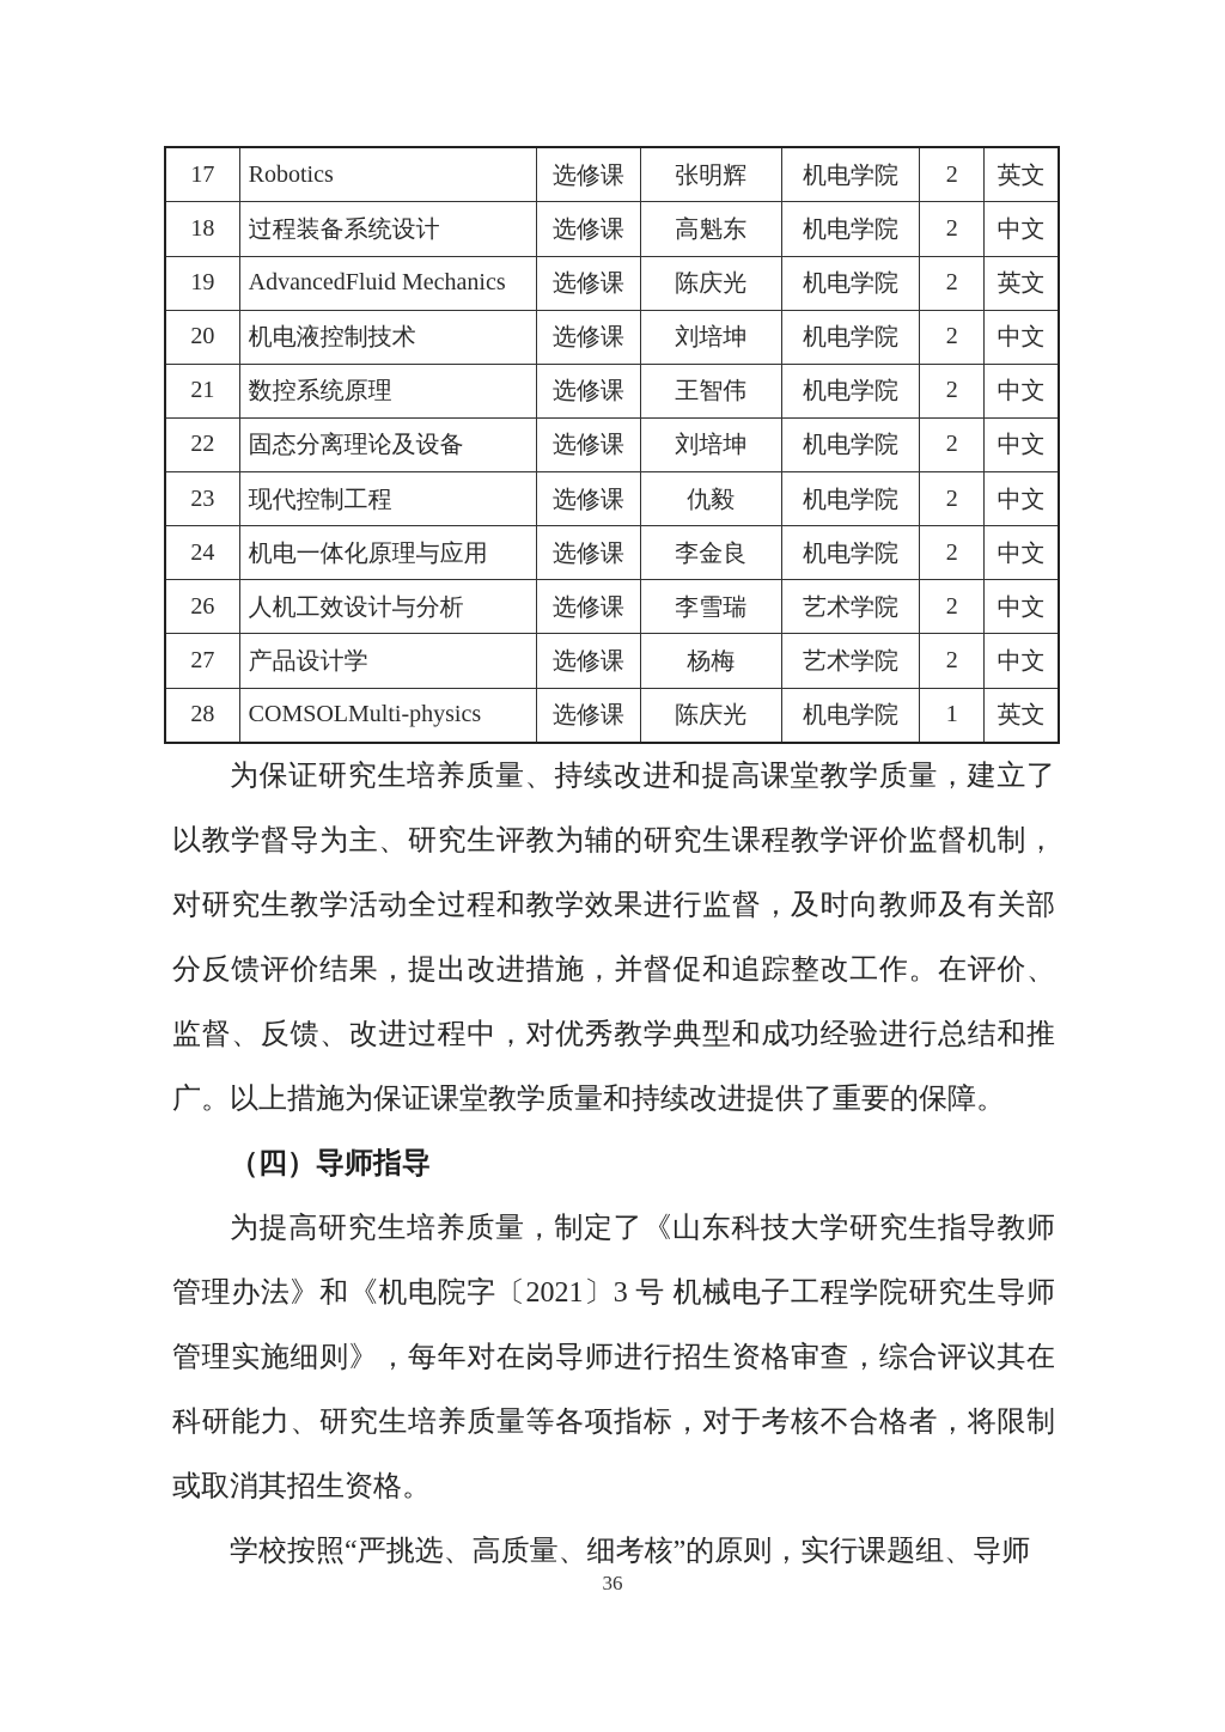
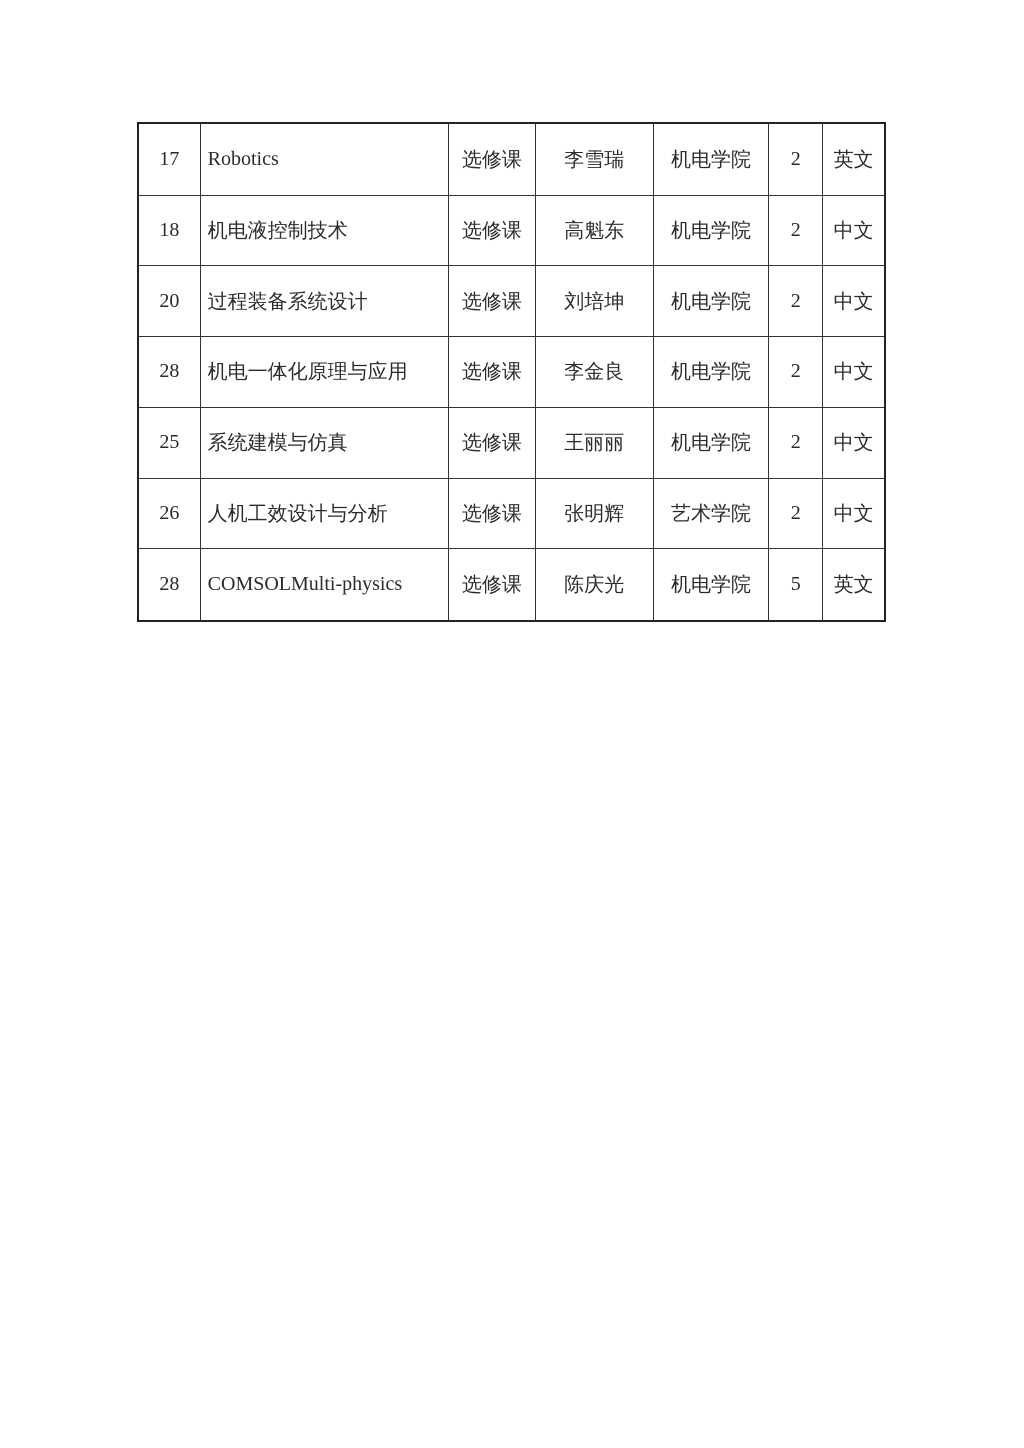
- 17	Robotics	选修课	张明辉	机电学院	2	英文
+ 17	Robotics	选修课	李雪瑞	机电学院	2	英文
- 18	过程装备系统设计	选修课	高魁东	机电学院	2	中文
+ 18	机电液控制技术	选修课	高魁东	机电学院	2	中文
- 19	AdvancedFluid Mechanics	选修课	陈庆光	机电学院	2	英文
- 20	机电液控制技术	选修课	刘培坤	机电学院	2	中文
+ 20	过程装备系统设计	选修课	刘培坤	机电学院	2	中文
- 21	数控系统原理	选修课	王智伟	机电学院	2	中文
- 22	固态分离理论及设备	选修课	刘培坤	机电学院	2	中文
- 23	现代控制工程	选修课	仇毅	机电学院	2	中文
- 24	机电一体化原理与应用	选修课	李金良	机电学院	2	中文
+ 28	机电一体化原理与应用	选修课	李金良	机电学院	2	中文
+ 25	系统建模与仿真	选修课	王丽丽	机电学院	2	中文
- 26	人机工效设计与分析	选修课	李雪瑞	艺术学院	2	中文
+ 26	人机工效设计与分析	选修课	张明辉	艺术学院	2	中文
- 27	产品设计学	选修课	杨梅	艺术学院	2	中文
- 28	COMSOLMulti-physics	选修课	陈庆光	机电学院	1	英文
+ 28	COMSOLMulti-physics	选修课	陈庆光	机电学院	5	英文
- 为保证研究生培养质量、持续改进和提高课堂教学质量，建立了以教学督导为主、研究生评教为辅的研究生课程教学评价监督机制，对研究生教学活动全过程和教学效果进行监督，及时向教师及有关部分反馈评价结果，提出改进措施，并督促和追踪整改工作。在评价、监督、反馈、改进过程中，对优秀教学典型和成功经验进行总结和推广。以上措施为保证课堂教学质量和持续改进提供了重要的保障。
- （四）导师指导
- 为提高研究生培养质量，制定了《山东科技大学研究生指导教师管理办法》和《机电院字〔2021〕3 号 机械电子工程学院研究生导师管理实施细则》，每年对在岗导师进行招生资格审查，综合评议其在科研能力、研究生培养质量等各项指标，对于考核不合格者，将限制或取消其招生资格。
- 学校按照“严挑选、高质量、细考核”的原则，实行课题组、导师
- 36
